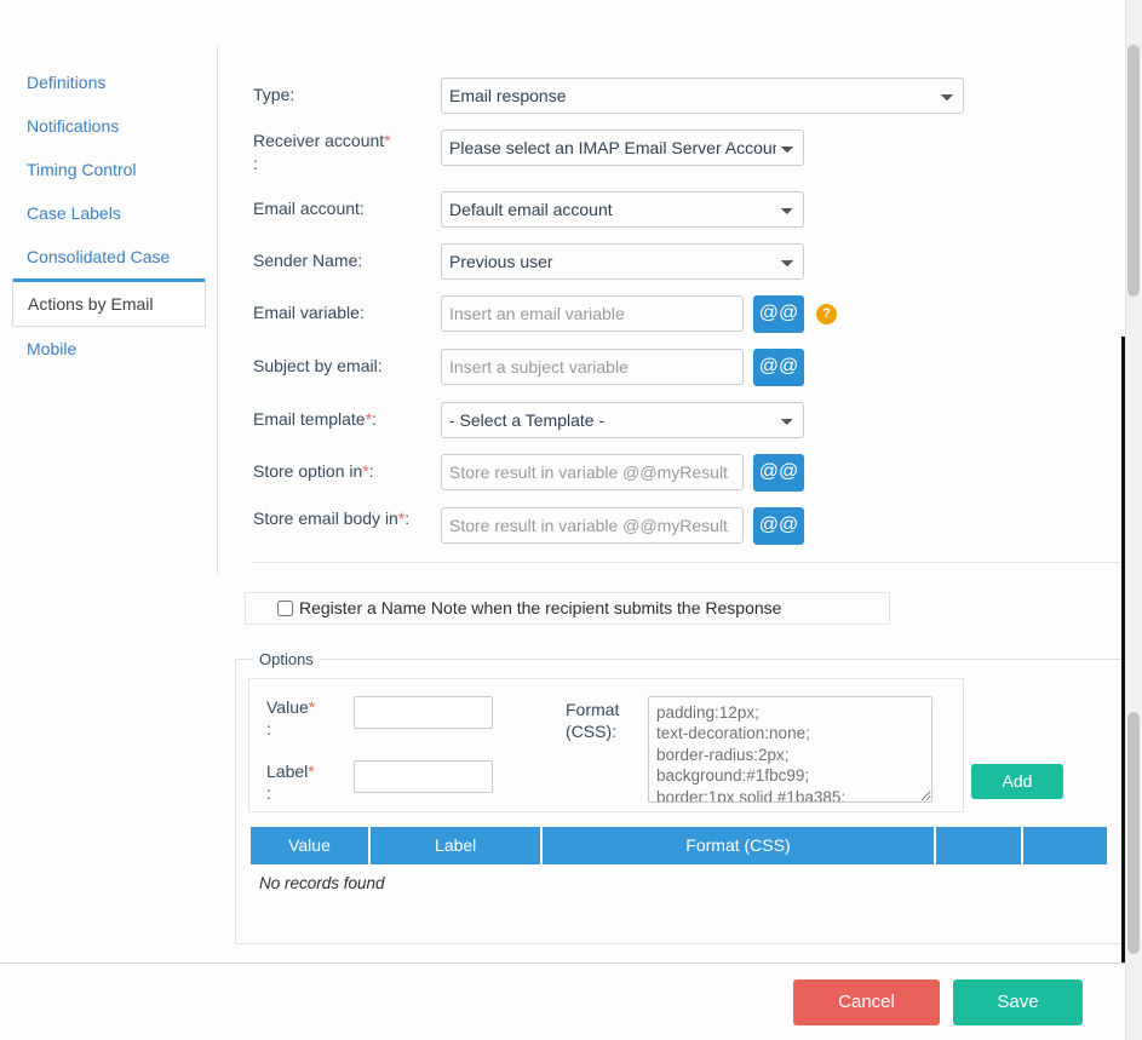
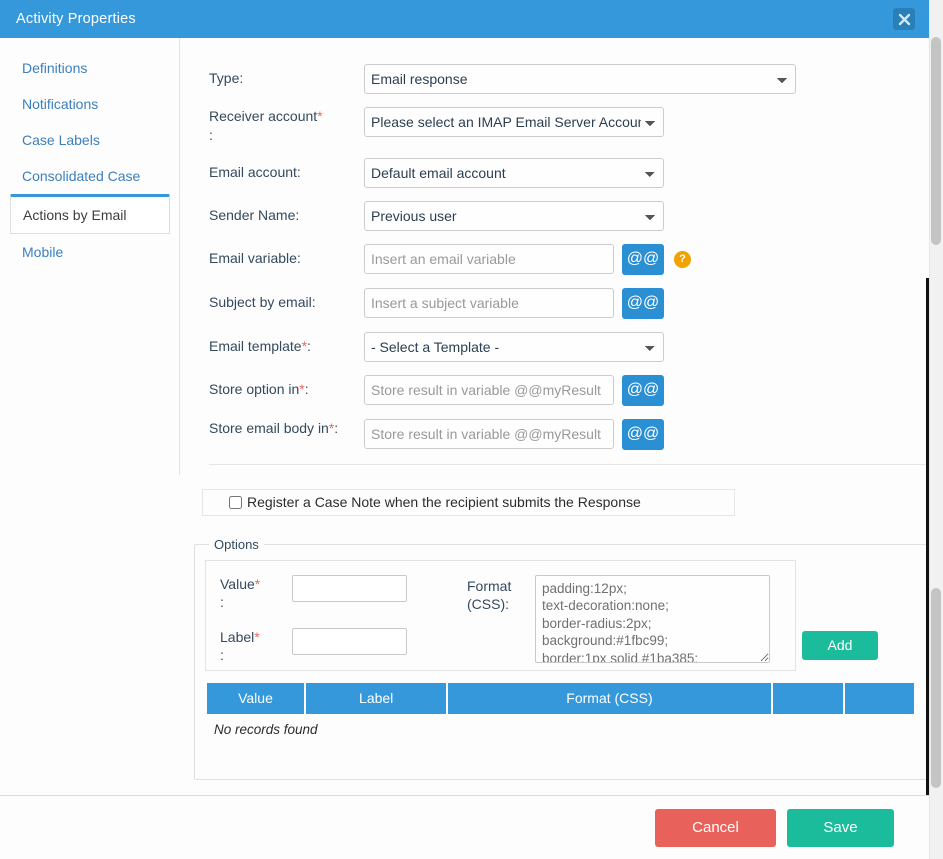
+ Activity Properties
  Definitions
  Notifications
- Timing Control
  Case Labels
  Consolidated Case
  Actions by Email
  Mobile
  Type:
  Email response
  Receiver account*
  :
  Please select an IMAP Email Server Accou
  Email account:
  Default email account
  Sender Name:
  Previous user
  Email variable:
  Insert an email variable
  @@
  ?
  Subject by email:
  Insert a subject variable
  @@
  Email template*:
  - Select a Template -
  Store option in*:
  Store result in variable @@myResult
  @@
  Store email body in*:
  Store result in variable @@myResult
  @@
- Register a Name Note when the recipient submits the Response
+ Register a Case Note when the recipient submits the Response
  Options
  Value*
  :
  Label*
  :
  Format
  (CSS):
  padding:12px;
  text-decoration:none;
  border-radius:2px;
  background:#1fbc99;
  Add
  Value	Label	Format (CSS)
  No records found
  Cancel
  Save
